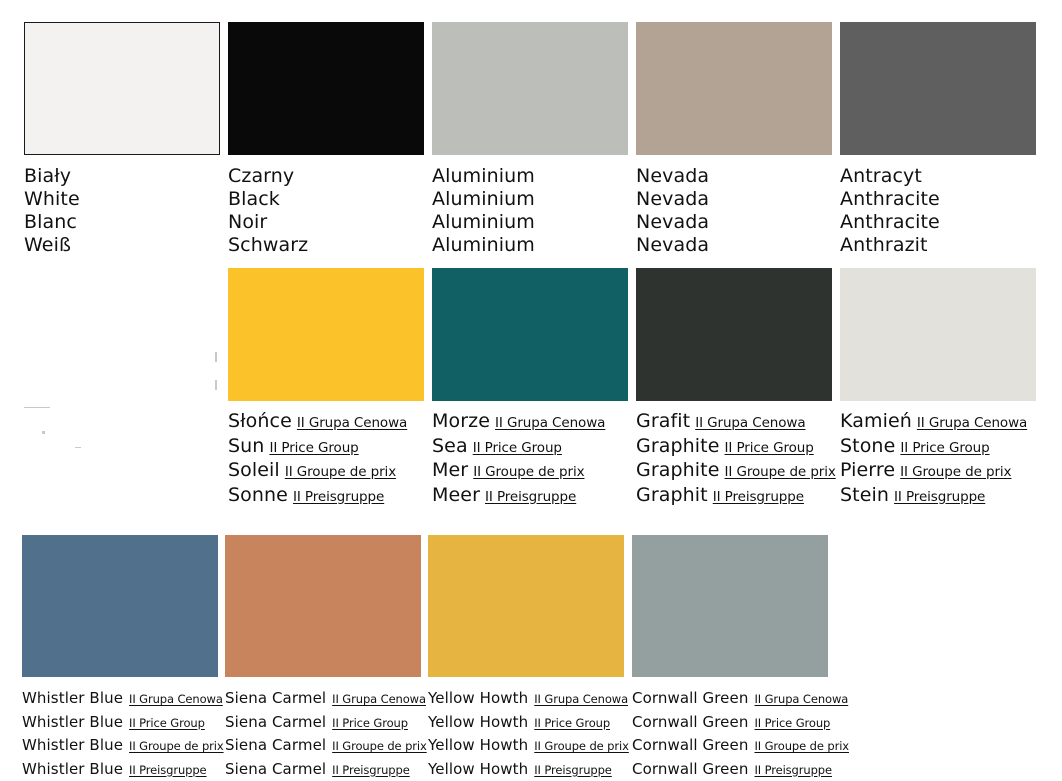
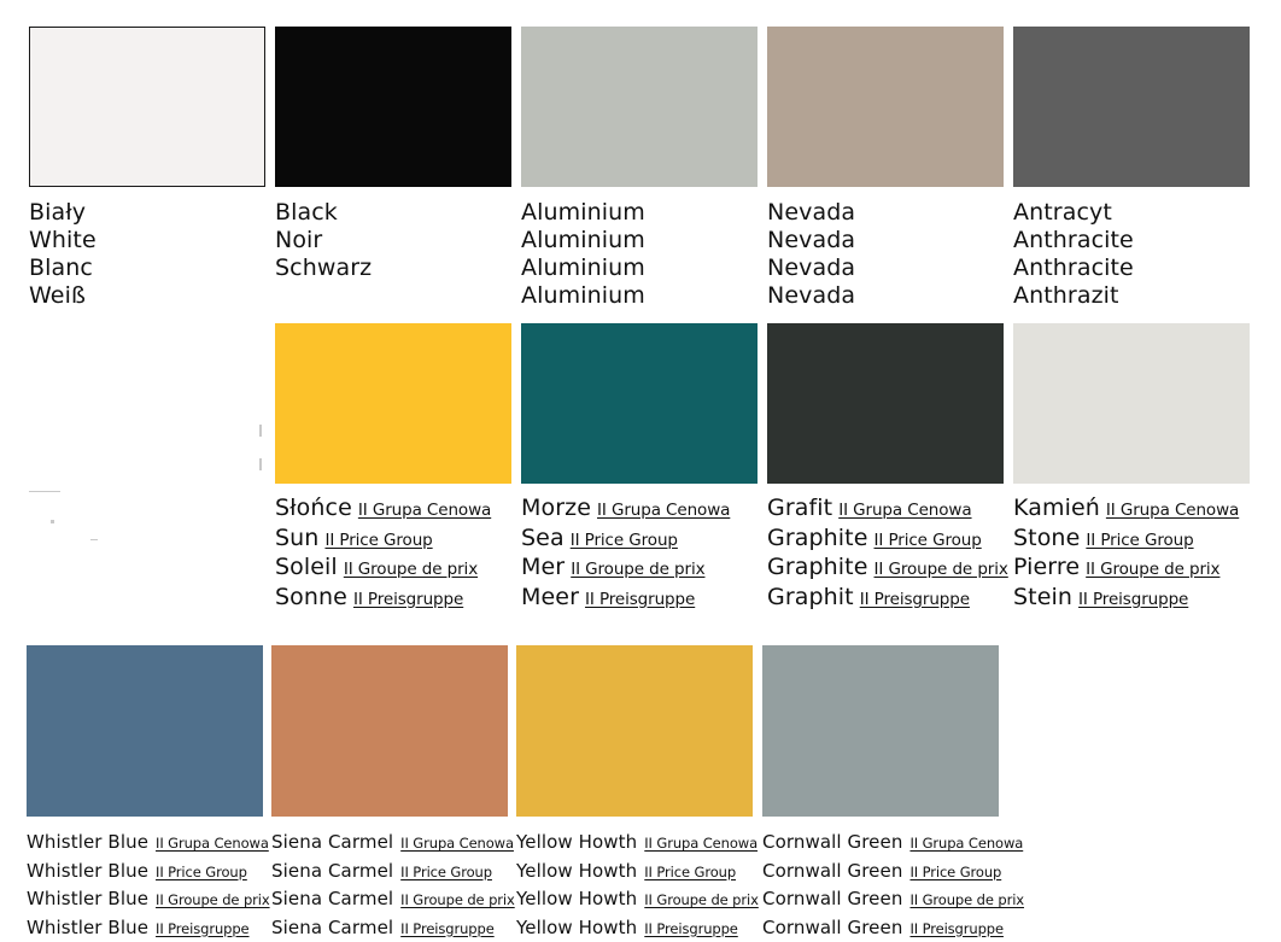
  Biały
  White
  Blanc
  Weiß
- Czarny
  Black
  Noir
  Schwarz
  Aluminium
  Aluminium
  Aluminium
  Aluminium
  Nevada
  Nevada
  Nevada
  Nevada
  Antracyt
  Anthracite
  Anthracite
  Anthrazit
  Słońce II Grupa Cenowa
  Sun II Price Group
  Soleil II Groupe de prix
  Sonne II Preisgruppe
  Morze II Grupa Cenowa
  Sea II Price Group
  Mer II Groupe de prix
  Meer II Preisgruppe
  Grafit II Grupa Cenowa
  Graphite II Price Group
  Graphite II Groupe de prix
  Graphit II Preisgruppe
  Kamień II Grupa Cenowa
  Stone II Price Group
  Pierre II Groupe de prix
  Stein II Preisgruppe
  Whistler Blue II Grupa Cenowa
  Whistler Blue II Price Group
  Whistler Blue II Groupe de prix
  Whistler Blue II Preisgruppe
  Siena Carmel II Grupa Cenowa
  Siena Carmel II Price Group
  Siena Carmel II Groupe de prix
  Siena Carmel II Preisgruppe
  Yellow Howth II Grupa Cenowa
  Yellow Howth II Price Group
  Yellow Howth II Groupe de prix
  Yellow Howth II Preisgruppe
  Cornwall Green II Grupa Cenowa
  Cornwall Green II Price Group
  Cornwall Green II Groupe de prix
  Cornwall Green II Preisgruppe
